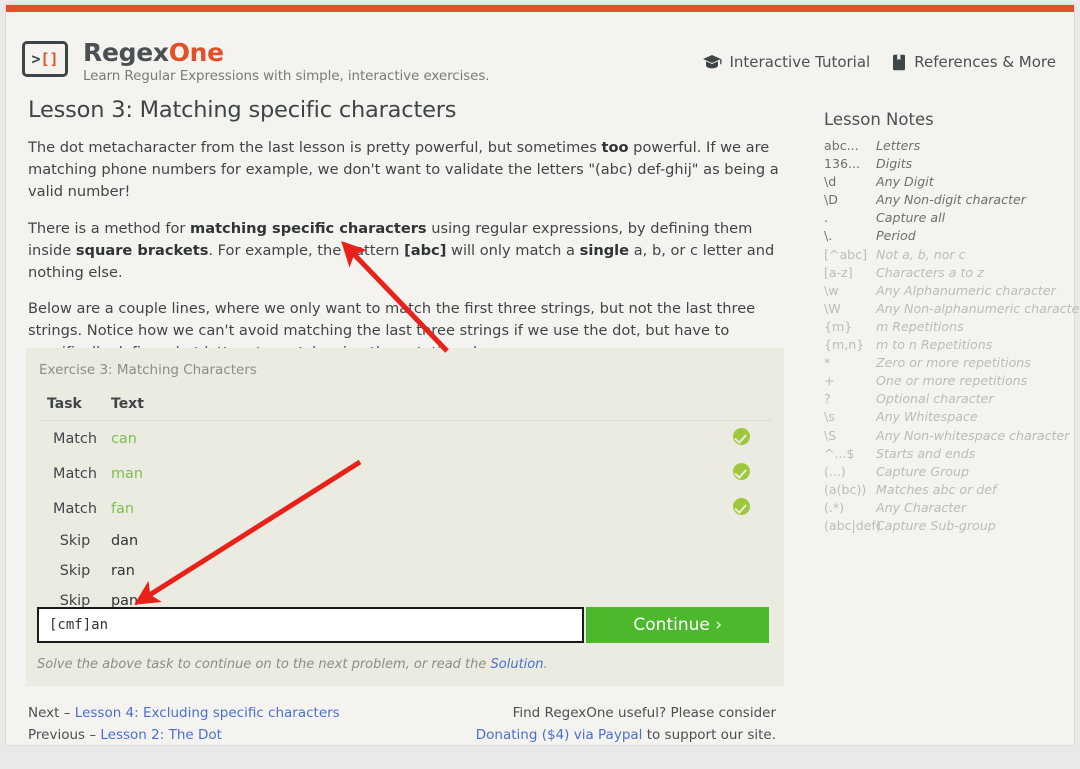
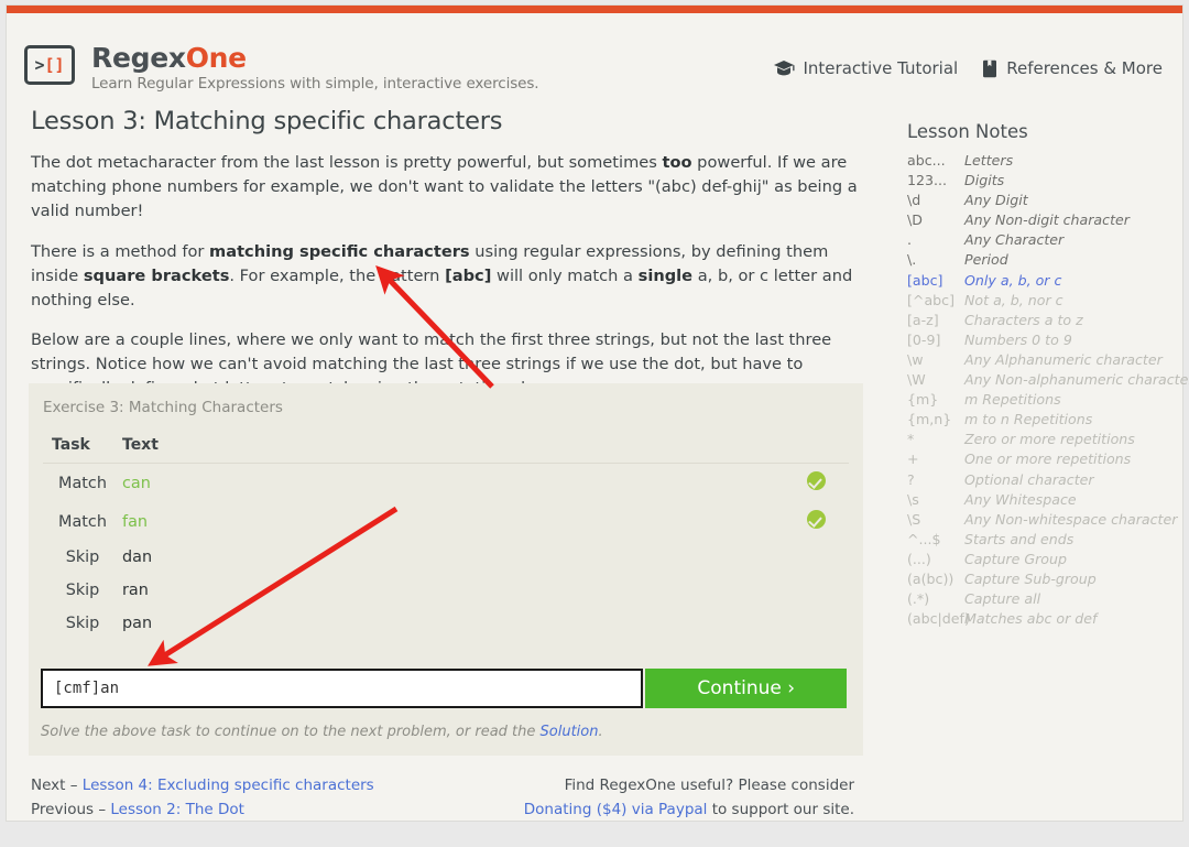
  >[]
  RegexOne
  Learn Regular Expressions with simple, interactive exercises.
  Interactive Tutorial
  References & More
  Lesson 3: Matching specific characters
  The dot metacharacter from the last lesson is pretty powerful, but sometimes too powerful. If we are matching phone numbers for example, we don't want to validate the letters "(abc) def-ghij" as being a valid number!
  There is a method for matching specific characters using regular expressions, by defining them inside square brackets. For example, theattern [abc] will only match a single a, b, or c letter and nothing else.
  Below are a couple lines, where we only want to mtch the first three strings, but not the last three strings. Notice how we can't avoid matching the last tree strings if we use the dot, but have to
  Exercise 3: Matching Characters
  Task	Text
  Match	can
- Match	man
  Match	fan
  Skip	dan
  Skip	ran
  Skip	pan
  [cmf]an
  Continue ›
  Solve the above task to continue on to the next problem, or read the Solution.
  Next – Lesson 4: Excluding specific characters
  Previous – Lesson 2: The Dot
  Find RegexOne useful? Please consider
  Donating ($4) via Paypal to support our site.
  Lesson Notes
  abc...
  Letters
- 136...
+ 123...
  Digits
  \d
  Any Digit
  \D
  Any Non-digit character
  .
- Capture all
+ Any Character
  \.
  Period
+ [abc]
+ Only a, b, or c
  [^abc]
  Not a, b, nor c
  [a-z]
  Characters a to z
+ [0-9]
+ Numbers 0 to 9
  \w
  Any Alphanumeric character
  \W
  Any Non-alphanumeric characte
  {m}
  m Repetitions
  {m,n}
  m to n Repetitions
  *
  Zero or more repetitions
  +
  One or more repetitions
  ?
  Optional character
  \s
  Any Whitespace
  \S
  Any Non-whitespace character
  ^...$
  Starts and ends
  (...)
  Capture Group
  (a(bc))
- Matches abc or def
+ Capture Sub-group
  (.*)
- Any Character
+ Capture all
  (abc|def
- Capture Sub-group
+ Matches abc or def
